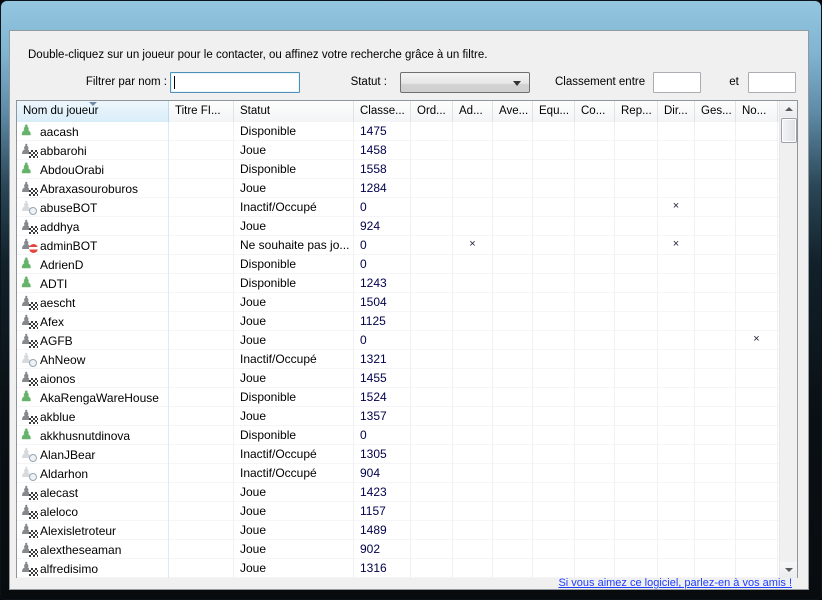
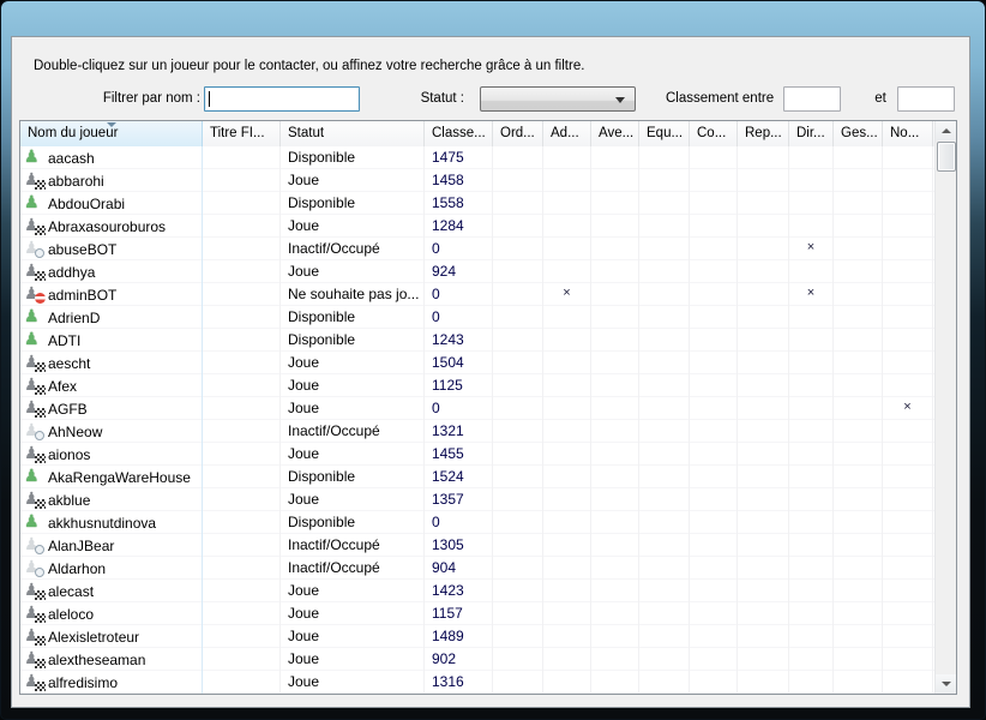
  Double-cliquez sur un joueur pour le contacter, ou affinez votre recherche grâce à un filtre.
  Filtrer par nom :
  Statut :
  Classement entre
  et
  Nom du joueur
  Titre FI...
  Statut
  Classe...
  Ord...
  Ad...
  Ave...
  Equ...
  Co...
  Rep...
  Dir...
  Ges...
  No...
  ♟
  aacash
  Disponible
  1475
  ♟
  abbarohi
  Joue
  1458
  ♟
  AbdouOrabi
  Disponible
  1558
  ♟
  Abraxasouroburos
  Joue
  1284
  ♟
  abuseBOT
  Inactif/Occupé
  0
  ×
  ♟
  addhya
  Joue
  924
  ♟
  adminBOT
  Ne souhaite pas jo...
  0
  ×
  ×
  ♟
  AdrienD
  Disponible
  0
  ♟
  ADTI
  Disponible
  1243
  ♟
  aescht
  Joue
  1504
  ♟
  Afex
  Joue
  1125
  ♟
  AGFB
  Joue
  0
  ×
  ♟
  AhNeow
  Inactif/Occupé
  1321
  ♟
  aionos
  Joue
  1455
  ♟
  AkaRengaWareHouse
  Disponible
  1524
  ♟
  akblue
  Joue
  1357
  ♟
  akkhusnutdinova
  Disponible
  0
  ♟
  AlanJBear
  Inactif/Occupé
  1305
  ♟
  Aldarhon
  Inactif/Occupé
  904
  ♟
  alecast
  Joue
  1423
  ♟
  aleloco
  Joue
  1157
  ♟
  Alexisletroteur
  Joue
  1489
  ♟
  alextheseaman
  Joue
  902
  ♟
  alfredisimo
  Joue
  1316
- Si vous aimez ce logiciel, parlez-en à vos amis !
